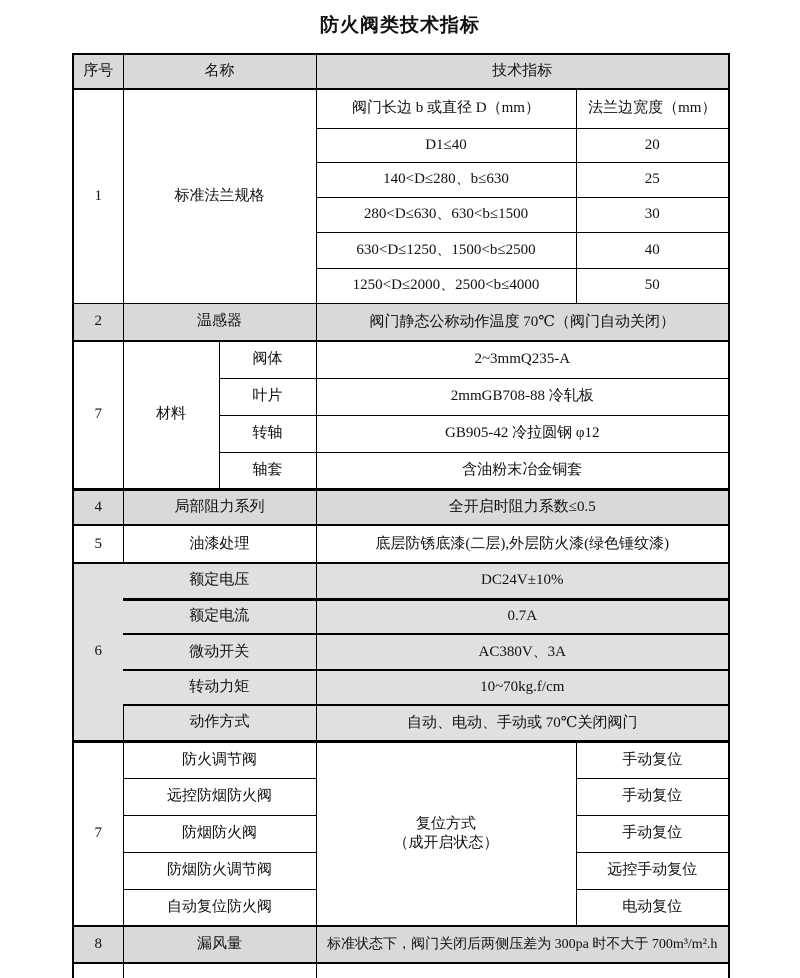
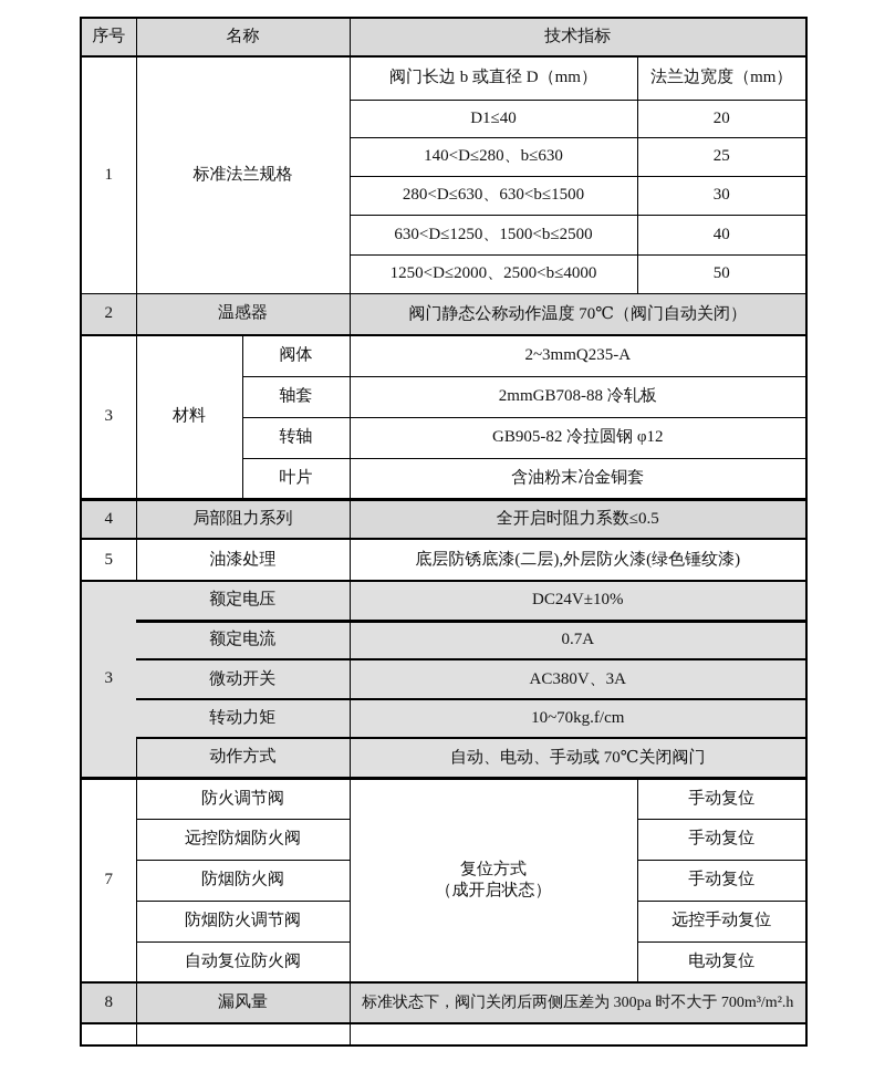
- 防火阀类技术指标
  序号	名称	技术指标
  1	标准法兰规格	阀门长边 b 或直径 D（mm）	法兰边宽度（mm）
  D1≤40	20
  140<D≤280、b≤630	25
  280<D≤630、630<b≤1500	30
  630<D≤1250、1500<b≤2500	40
  1250<D≤2000、2500<b≤4000	50
  2	温感器	阀门静态公称动作温度 70℃（阀门自动关闭）
- 7	材料	阀体	2~3mmQ235-A
+ 3	材料	阀体	2~3mmQ235-A
- 叶片	2mmGB708-88 冷轧板
+ 轴套	2mmGB708-88 冷轧板
- 转轴	GB905-42 冷拉圆钢 φ12
+ 转轴	GB905-82 冷拉圆钢 φ12
- 轴套	含油粉末冶金铜套
+ 叶片	含油粉末冶金铜套
  4	局部阻力系列	全开启时阻力系数≤0.5
  5	油漆处理	底层防锈底漆(二层),外层防火漆(绿色锤纹漆)
- 6	额定电压	DC24V±10%
+ 3	额定电压	DC24V±10%
  额定电流	0.7A
  微动开关	AC380V、3A
  转动力矩	10~70kg.f/cm
  动作方式	自动、电动、手动或 70℃关闭阀门
  7	防火调节阀	复位方式 （成开启状态）	手动复位
  远控防烟防火阀	手动复位
  防烟防火阀	手动复位
  防烟防火调节阀	远控手动复位
  自动复位防火阀	电动复位
  8	漏风量	标准状态下，阀门关闭后两侧压差为 300pa 时不大于 700m³/m².h
